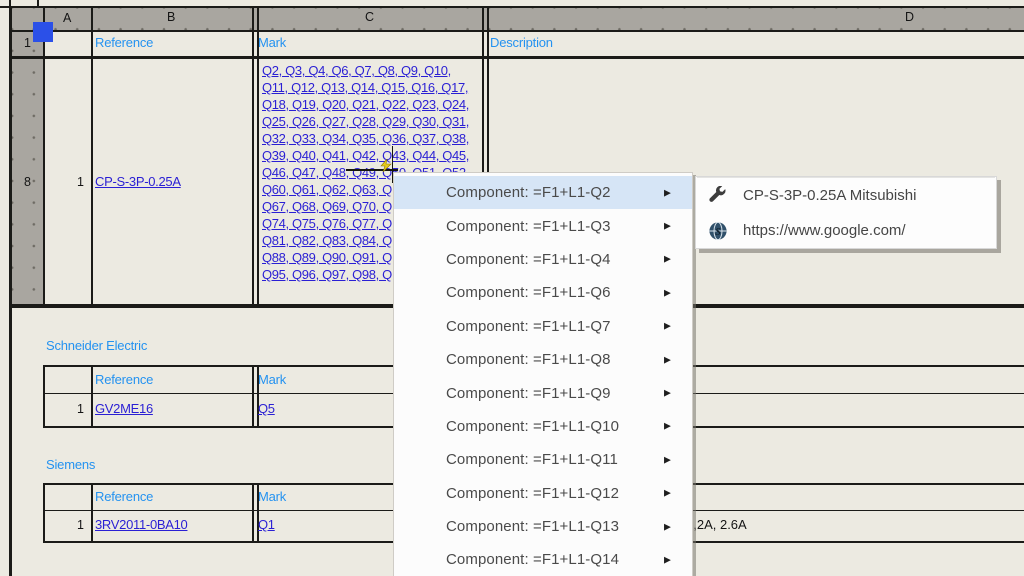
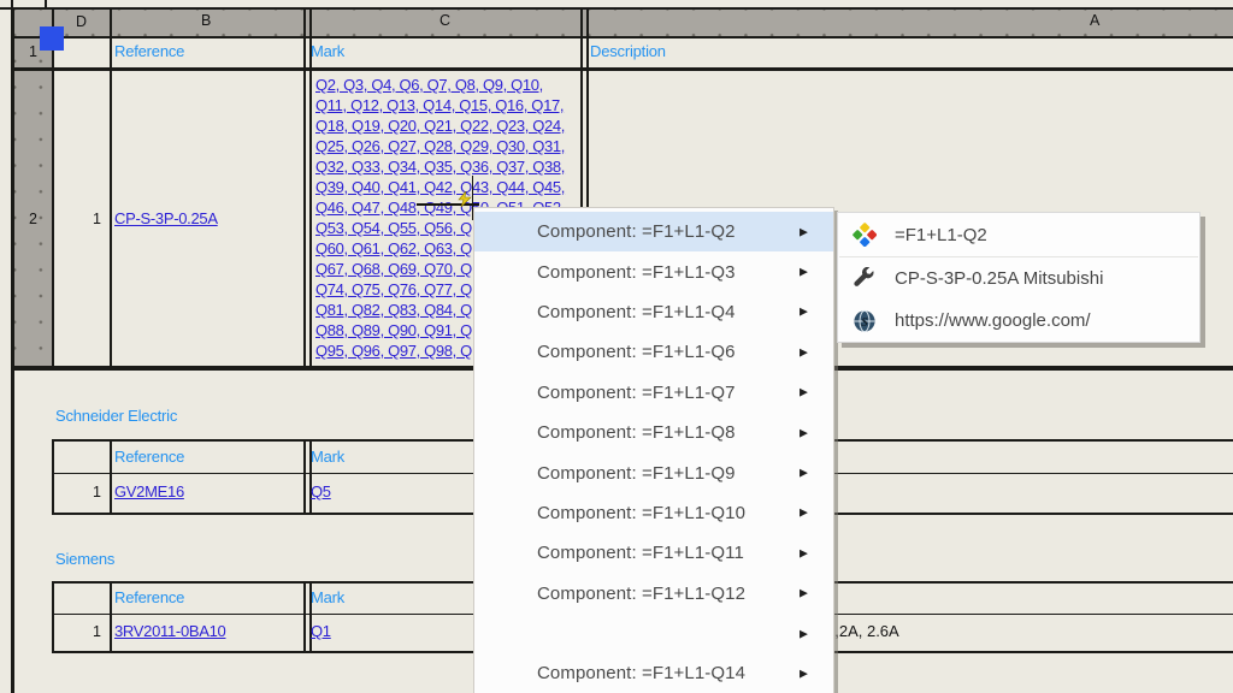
- A
+ D
  B
  C
- D
+ A
  1
- 8
+ 2
  Reference
  Mark
  Description
  1
  CP-S-3P-0.25A
  Q2, Q3, Q4, Q6, Q7, Q8, Q9, Q10,
  Q11, Q12, Q13, Q14, Q15, Q16, Q17,
  Q18, Q19, Q20, Q21, Q22, Q23, Q24,
  Q25, Q26, Q27, Q28, Q29, Q30, Q31,
  Q32, Q33, Q34, Q35, Q36, Q37, Q38,
  Q39, Q40, Q41, Q42, Q43, Q44, Q45,
+ Q53, Q54, Q55, Q56, Q
  Q60, Q61, Q62, Q63, Q
  Q67, Q68, Q69, Q70, Q
  Q74, Q75, Q76, Q77, Q
  Q81, Q82, Q83, Q84, Q
  Q88, Q89, Q90, Q91, Q
  Q95, Q96, Q97, Q98, Q
  Schneider Electric
  Reference
  Mark
  1
  GV2ME16
  Q5
  Siemens
  Reference
  Mark
  1
  3RV2011-0BA10
  Q1
  ,2A, 2.6A
  Component: =F1+L1-Q2
  ▶
  Component: =F1+L1-Q3
  ▶
  Component: =F1+L1-Q4
  ▶
  Component: =F1+L1-Q6
  ▶
  Component: =F1+L1-Q7
  ▶
  Component: =F1+L1-Q8
  ▶
  Component: =F1+L1-Q9
  ▶
  Component: =F1+L1-Q10
  ▶
  Component: =F1+L1-Q11
  ▶
  Component: =F1+L1-Q12
  ▶
- Component: =F1+L1-Q13
  ▶
  Component: =F1+L1-Q14
  ▶
+ =F1+L1-Q2
  CP-S-3P-0.25A Mitsubishi
  S
  https://www.google.com/
